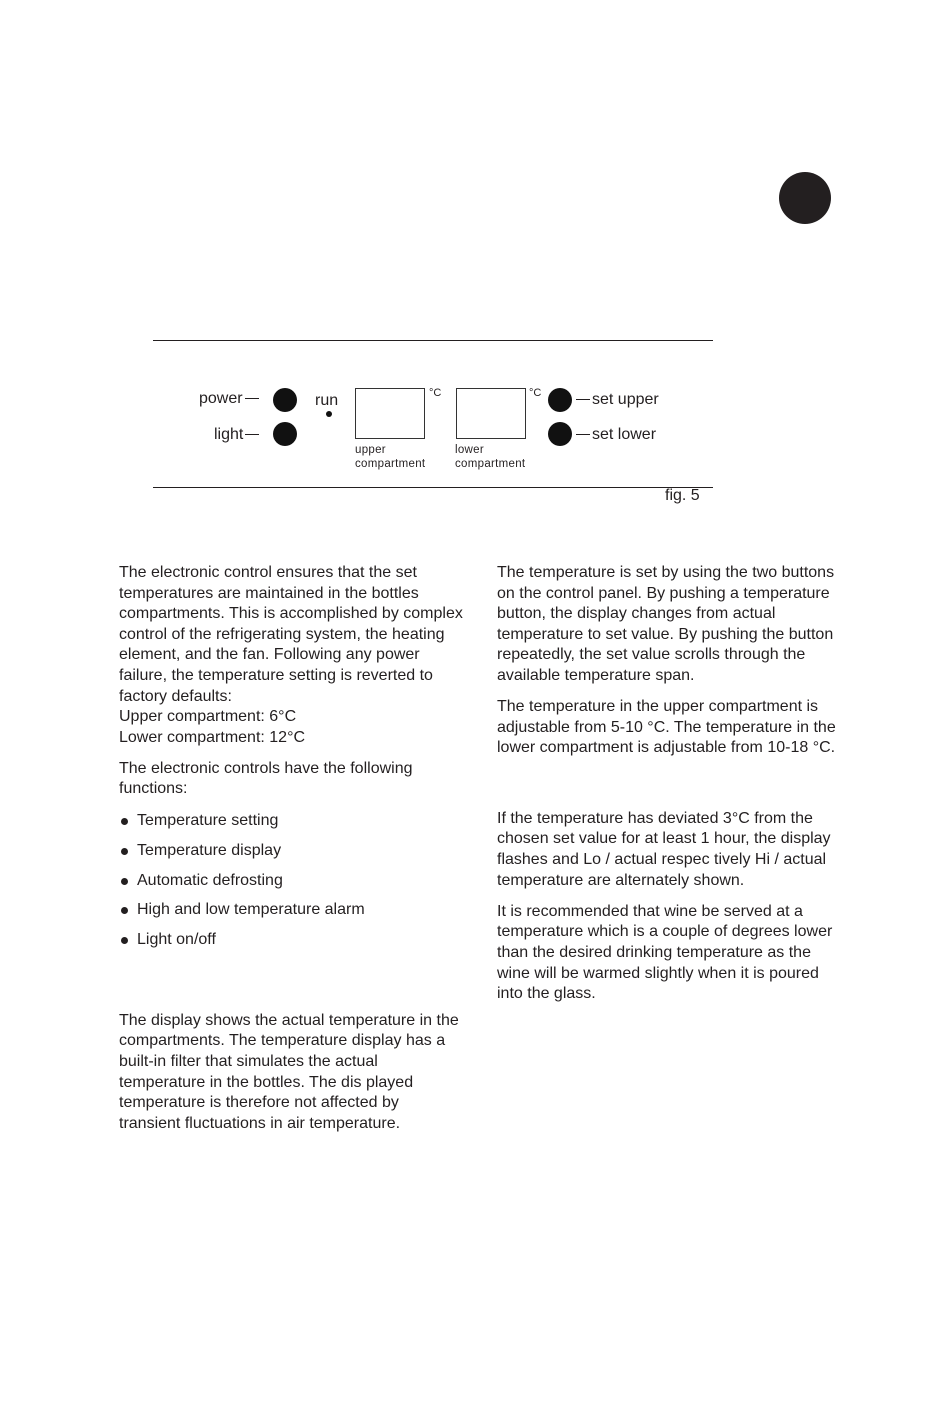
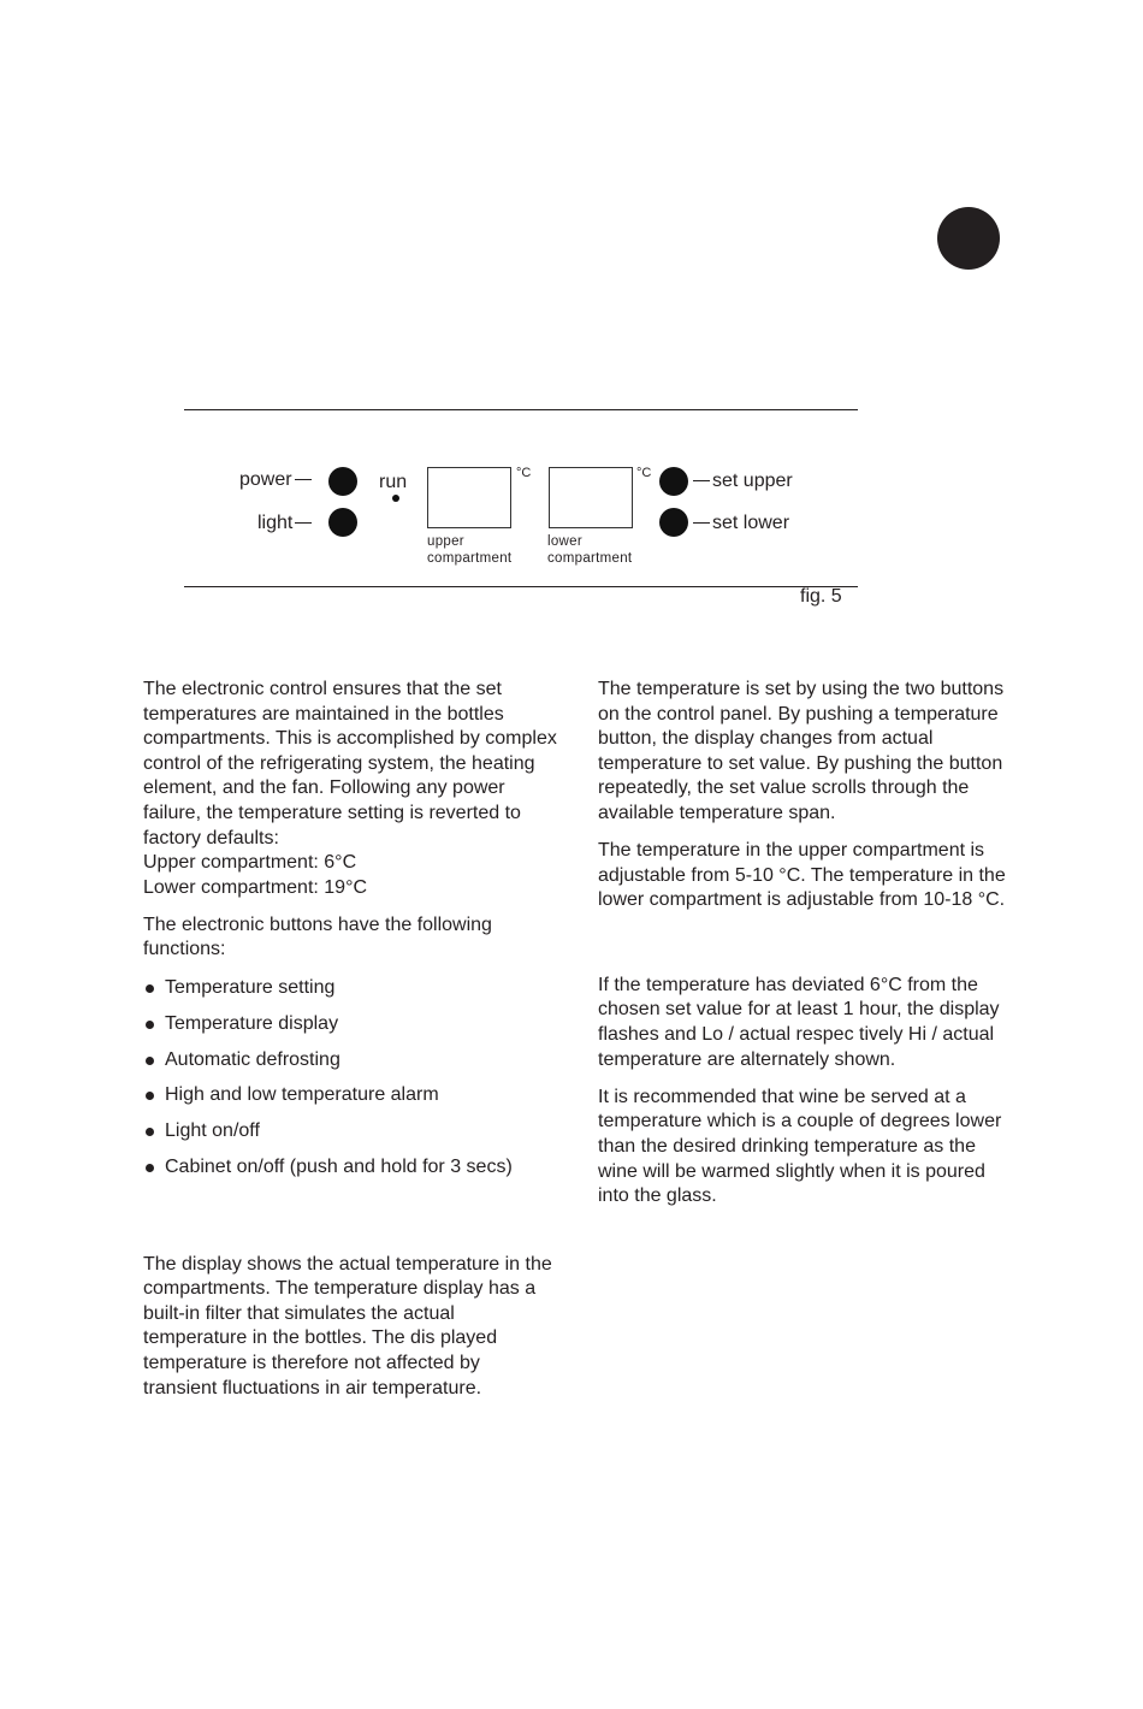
  power
  light
  run
  °C
  upper
  compartment
  °C
  lower
  compartment
  set upper
  set lower
  fig. 5
  The electronic control ensures that the set temperatures are maintained in the bottles compartments. This is accomplished by complex control of the refrigerating system, the heating element, and the fan. Following any power failure, the temperature setting is reverted to factory defaults:
  Upper compartment: 6°C
- Lower compartment: 12°C
+ Lower compartment: 19°C
- The electronic controls have the following functions:
+ The electronic buttons have the following functions:
  Temperature setting
  Temperature display
  Automatic defrosting
  High and low temperature alarm
  Light on/off
+ Cabinet on/off (push and hold for 3 secs)
  The display shows the actual temperature in the compartments. The temperature display has a built-in filter that simulates the actual temperature in the bottles. The dis played temperature is therefore not affected by transient fluctuations in air temperature.
  The temperature is set by using the two buttons on the control panel. By pushing a temperature button, the display changes from actual temperature to set value. By pushing the button repeatedly, the set value scrolls through the available temperature span.
  The temperature in the upper compartment is adjustable from 5-10 °C. The temperature in the lower compartment is adjustable from 10-18 °C.
- If the temperature has deviated 3°C from the chosen set value for at least 1 hour, the display flashes and Lo / actual respec tively Hi / actual temperature are alternately shown.
+ If the temperature has deviated 6°C from the chosen set value for at least 1 hour, the display flashes and Lo / actual respec tively Hi / actual temperature are alternately shown.
  It is recommended that wine be served at a temperature which is a couple of degrees lower than the desired drinking temperature as the wine will be warmed slightly when it is poured into the glass.
